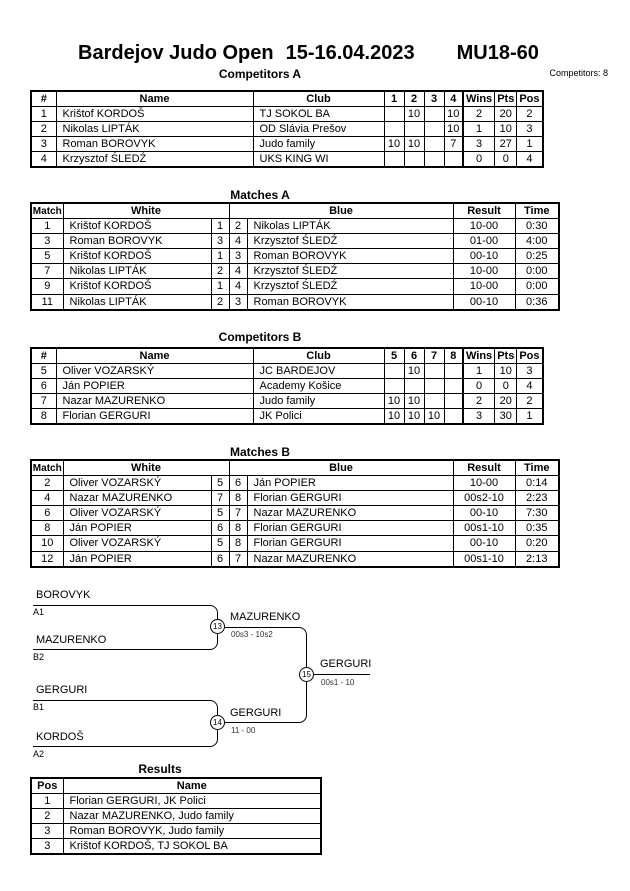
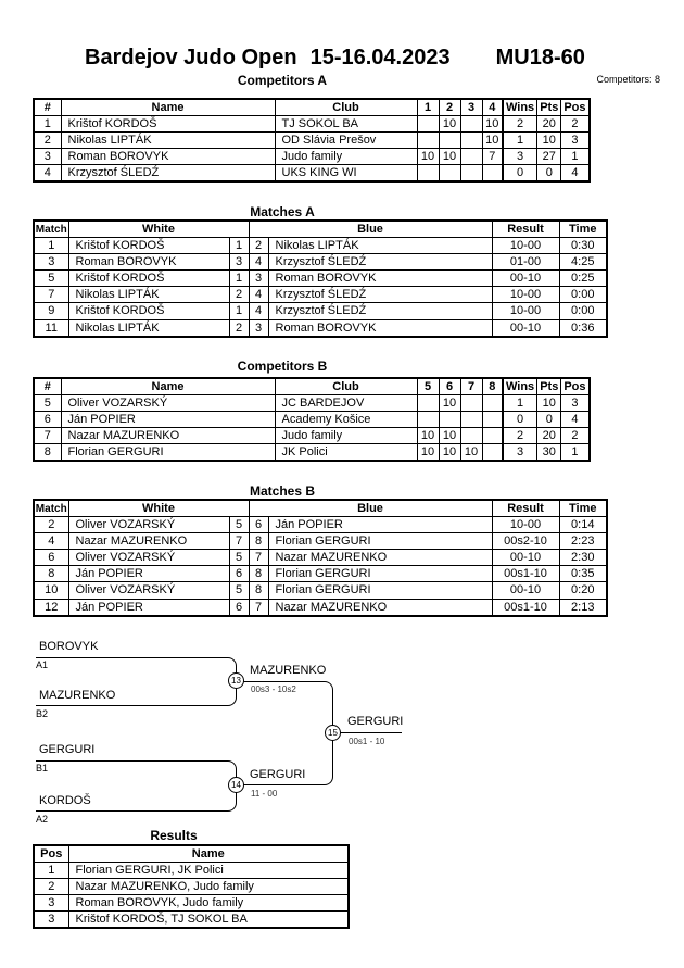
  Bardejov Judo Open
  15-16.04.2023
  MU18-60
  Competitors A
  Competitors: 8
  #	Name	Club	1	2	3	4	Wins	Pts	Pos
  1	Krištof KORDOŠ	TJ SOKOL BA		10		10	2	20	2
  2	Nikolas LIPTÁK	OD Slávia Prešov				10	1	10	3
  3	Roman BOROVYK	Judo family	10	10		7	3	27	1
  4	Krzysztof ŚLEDŹ	UKS KING WI					0	0	4
  Matches A
  Match	White	Blue	Result	Time
  1	Krištof KORDOŠ	1	2	Nikolas LIPTÁK	10-00	0:30
- 3	Roman BOROVYK	3	4	Krzysztof ŚLEDŹ	01-00	4:00
+ 3	Roman BOROVYK	3	4	Krzysztof ŚLEDŹ	01-00	4:25
  5	Krištof KORDOŠ	1	3	Roman BOROVYK	00-10	0:25
  7	Nikolas LIPTÁK	2	4	Krzysztof ŚLEDŹ	10-00	0:00
  9	Krištof KORDOŠ	1	4	Krzysztof ŚLEDŹ	10-00	0:00
  11	Nikolas LIPTÁK	2	3	Roman BOROVYK	00-10	0:36
  Competitors B
  #	Name	Club	5	6	7	8	Wins	Pts	Pos
  5	Oliver VOZARSKÝ	JC BARDEJOV		10			1	10	3
  6	Ján POPIER	Academy Košice					0	0	4
  7	Nazar MAZURENKO	Judo family	10	10			2	20	2
  8	Florian GERGURI	JK Polici	10	10	10		3	30	1
  Matches B
  Match	White	Blue	Result	Time
  2	Oliver VOZARSKÝ	5	6	Ján POPIER	10-00	0:14
  4	Nazar MAZURENKO	7	8	Florian GERGURI	00s2-10	2:23
- 6	Oliver VOZARSKÝ	5	7	Nazar MAZURENKO	00-10	7:30
+ 6	Oliver VOZARSKÝ	5	7	Nazar MAZURENKO	00-10	2:30
  8	Ján POPIER	6	8	Florian GERGURI	00s1-10	0:35
  10	Oliver VOZARSKÝ	5	8	Florian GERGURI	00-10	0:20
  12	Ján POPIER	6	7	Nazar MAZURENKO	00s1-10	2:13
  BOROVYK
  A1
  MAZURENKO
  B2
  GERGURI
  B1
  KORDOŠ
  A2
  MAZURENKO
  00s3 - 10s2
  GERGURI
  11 - 00
  GERGURI
  00s1 - 10
  13
  14
  15
  Results
  Pos	Name
  1	Florian GERGURI, JK Polici
  2	Nazar MAZURENKO, Judo family
  3	Roman BOROVYK, Judo family
  3	Krištof KORDOŠ, TJ SOKOL BA
